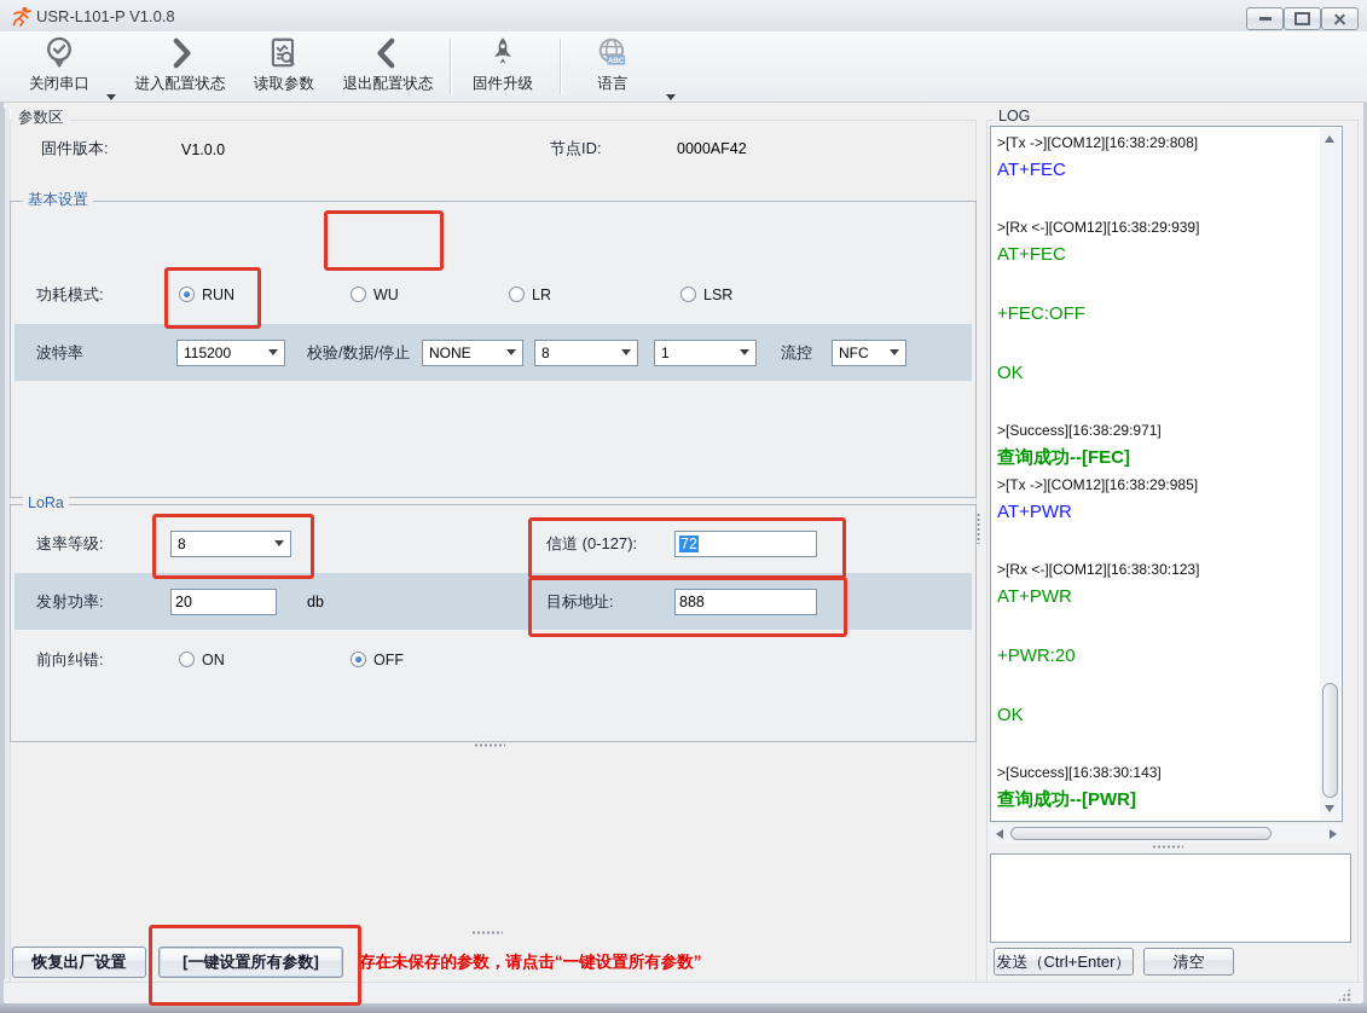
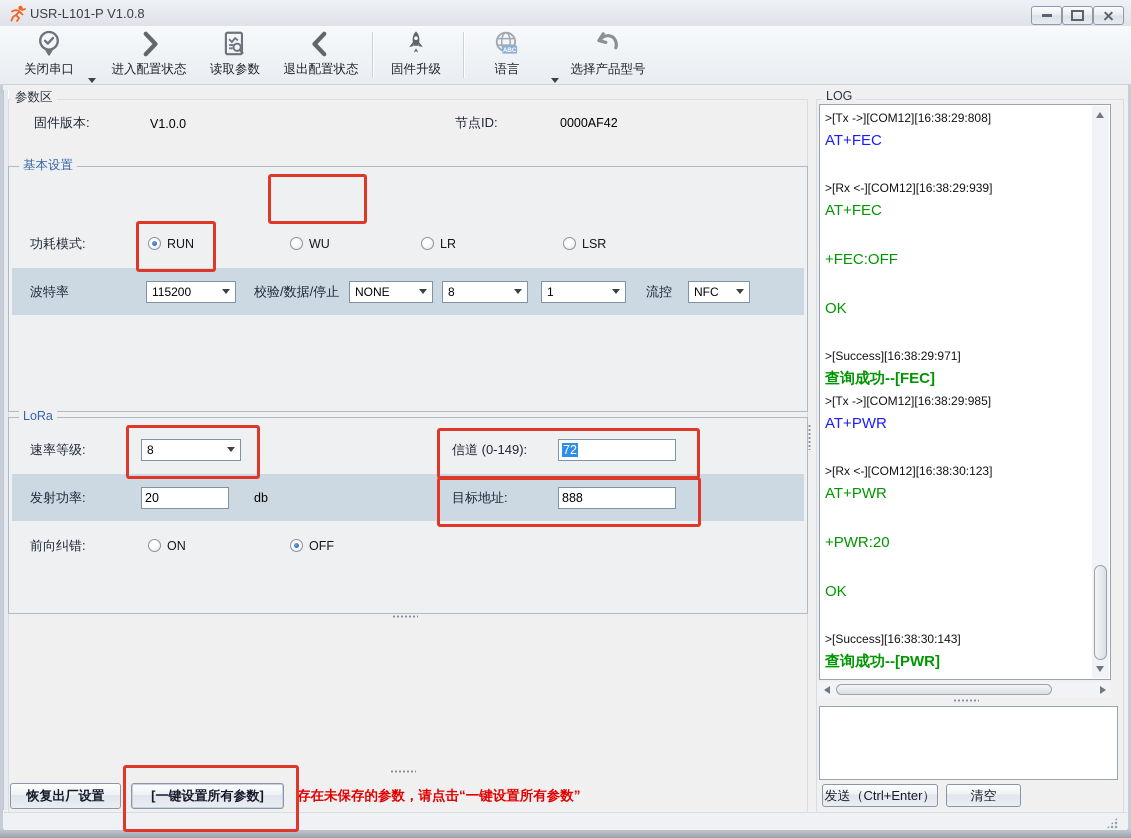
  USR-L101-P V1.0.8
  关闭串口
  进入配置状态
  读取参数
  退出配置状态
  固件升级
  语言
+ 选择产品型号
  参数区
  固件版本:
  V1.0.0
  节点ID:
  0000AF42
  基本设置
  功耗模式:
  RUN
  WU
  LR
  LSR
  波特率
  115200
  校验/数据/停止
  NONE
  8
  1
  流控
  NFC
  LoRa
  速率等级:
  8
- 信道 (0-127):
+ 信道 (0-149):
  72
  发射功率:
  20
  db
  目标地址:
  888
  前向纠错:
  ON
  OFF
  恢复出厂设置
  [一键设置所有参数]
  存在未保存的参数，请点击“一键设置所有参数”
  LOG
  >[Tx ->][COM12][16:38:29:808]
  AT+FEC
  >[Rx <-][COM12][16:38:29:939]
  AT+FEC
  +FEC:OFF
  OK
  >[Success][16:38:29:971]
  查询成功--[FEC]
  >[Tx ->][COM12][16:38:29:985]
  AT+PWR
  >[Rx <-][COM12][16:38:30:123]
  AT+PWR
  +PWR:20
  OK
  >[Success][16:38:30:143]
  查询成功--[PWR]
  发送（Ctrl+Enter）
  清空
